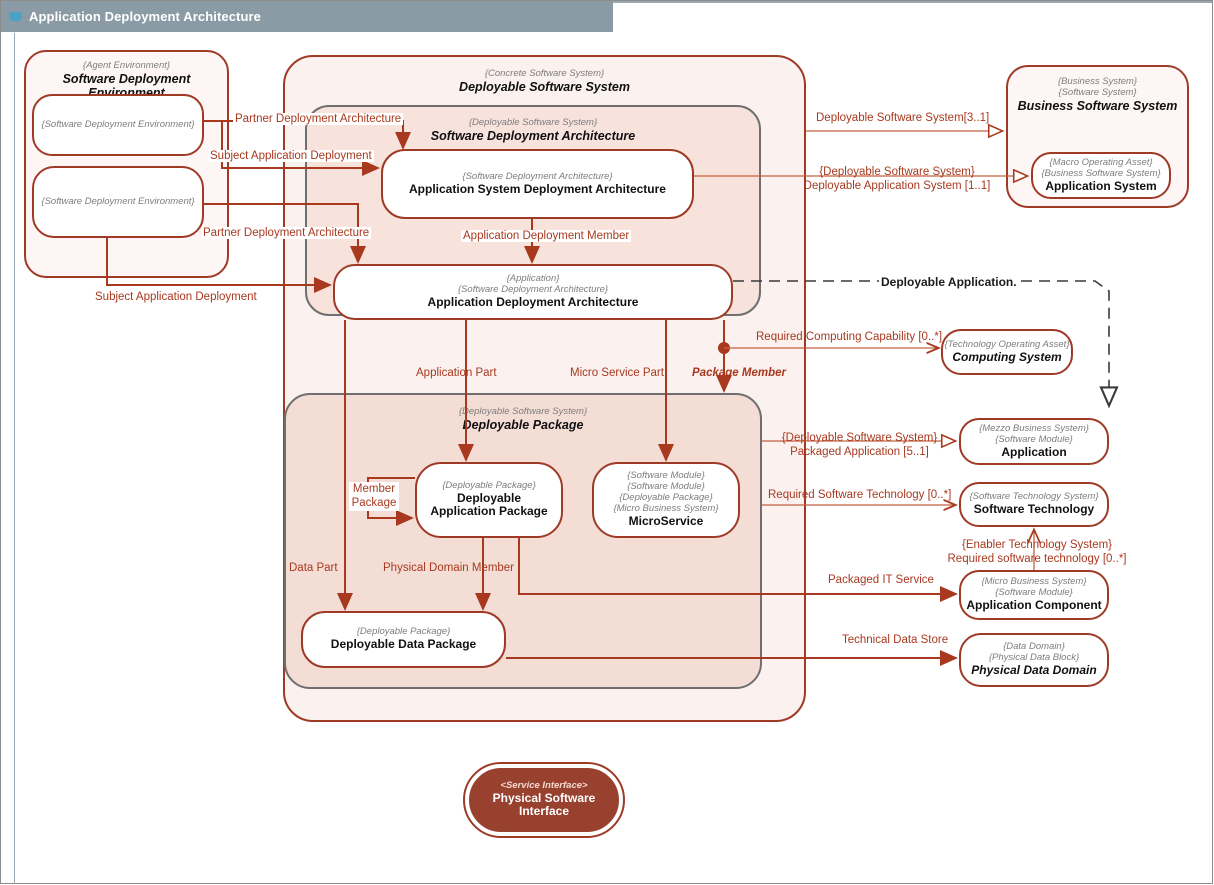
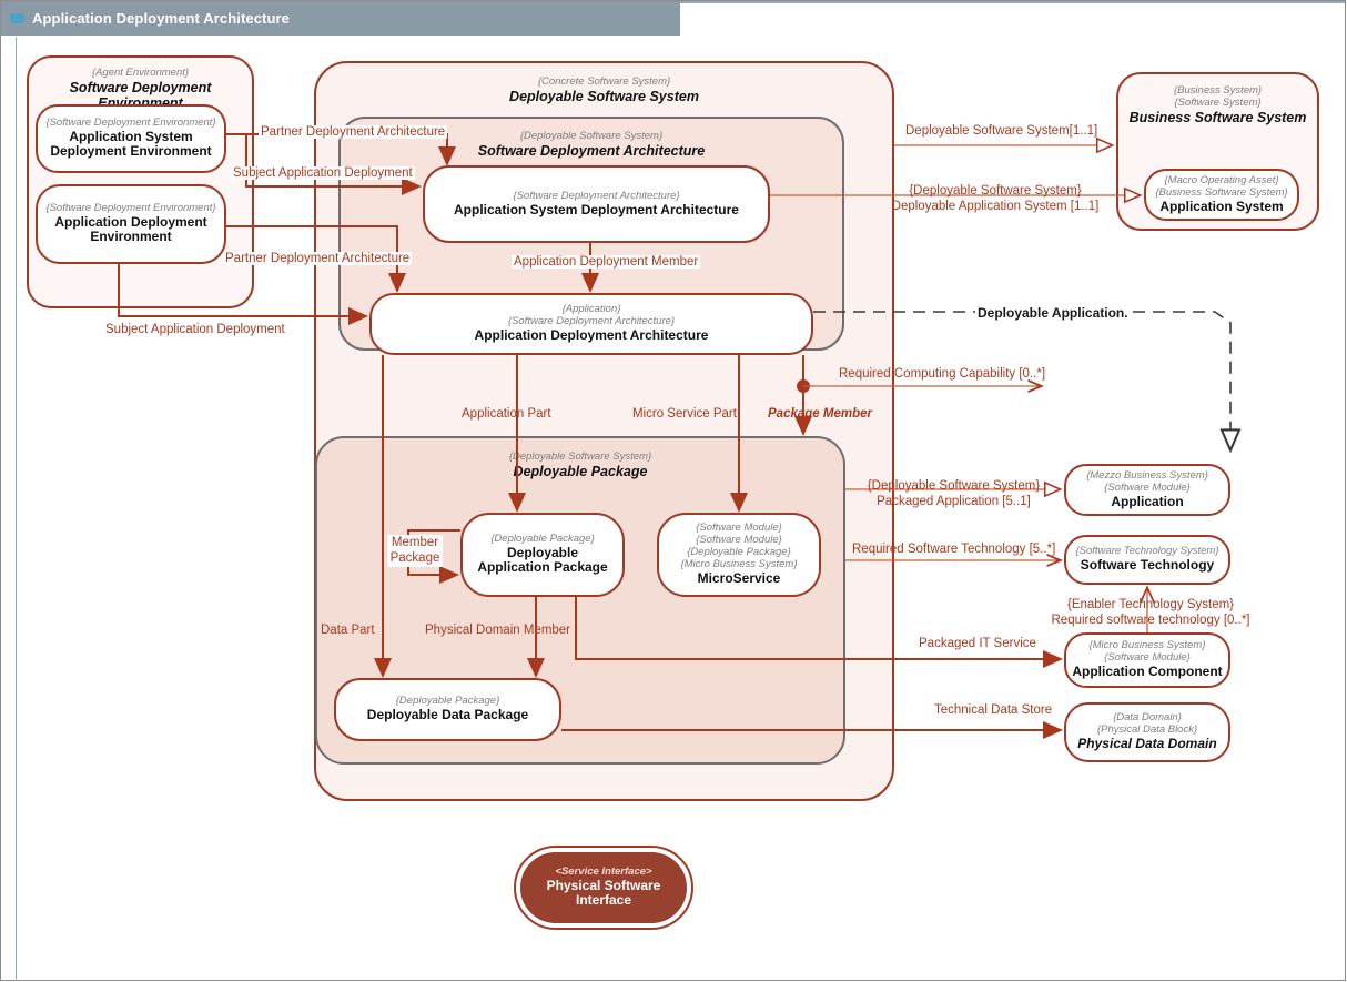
  Application Deployment Architecture
  {Agent Environment}
  {Software Deployment Environment}
+ Application System Deployment Environment
  {Software Deployment Environment}
+ Application Deployment Environment
  {Concrete Software System}
  Deployable Software System
  {Deployable Software System}
  Software Deployment Architecture
  {Software Deployment Architecture}
  Application System Deployment Architecture
  {Application}
  {Software Deployment Architecture}
  Application Deployment Architecture
  {eployable Software System}
  Deployable Package
  {Deployable Package}
  Deployable Application Package
  {Software Module}
  {Software Module}
  {Deployable Package}
  {Micro Business System}
  MicroService
  {Deployable Package}
  Deployable Data Package
  {Business System}
  {Software System}
  Business Software System
  {Macro Operating Asset}
  {Business Software System}
  Application System
- {Technology Operating Asset}
- Computing System
  {Mezzo Business System}
  {Software Module}
  Application
  {Software Technology System}
  Software Technology
  {Micro Business System}
  {Software Module}
  Application Component
  {Data Domain}
  {Physical Data Block}
  Physical Data Domain
  <Service Interface>
  Physical Software Interface
  Partner Deployment Architecture
  Subject Application Deployment
  Partner Deployment Architecture
  Subject Application Deployment
  Application Deployment Member
  Application Part
  Micro Service Part
  Package Member
  Member
  Package
  Data Part
  Physical Domain Member
- Deployable Software System[3..1]
+ Deployable Software System[1..1]
  {Deployable Software System}
  Deployable Application System [1..1]
  Deployable Application.
  Required Computing Capability [0..*]
  {Deployable Software System}
  Packaged Application [5..1]
- Required Software Technology [0..*]
+ Required Software Technology [5..*]
  {Enabler Technology System}
  Required software technology [0..*]
  Packaged IT Service
  Technical Data Store
